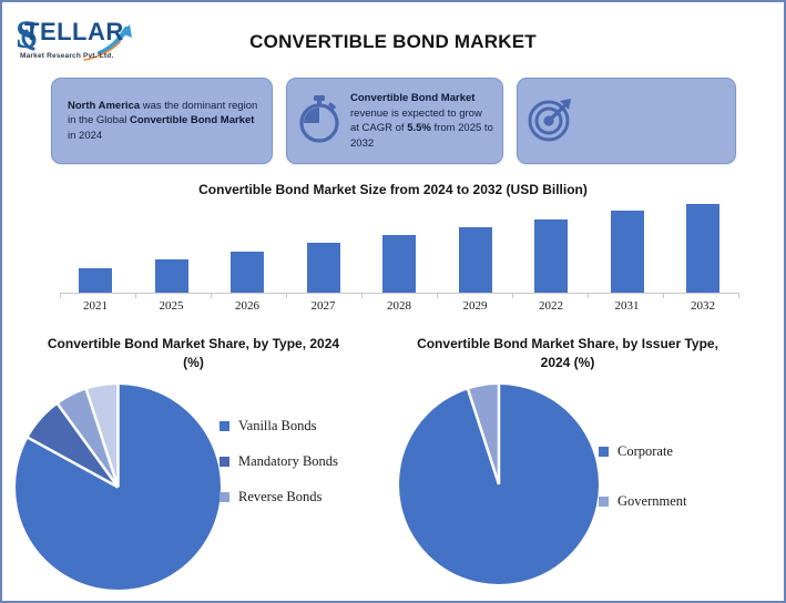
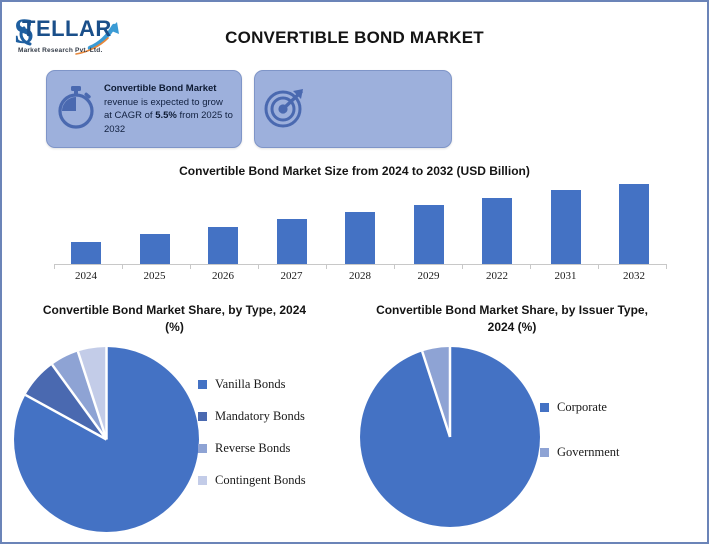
  S
  TELLAR
  CONVERTIBLE BOND MARKET
- North America was the dominant region in the Global Convertible Bond Market in 2024
  Convertible Bond Market revenue is expected to grow at CAGR of 5.5% from 2025 to 2032
  Convertible Bond Market Size from 2024 to 2032 (USD Billion)
- 2021
+ 2024
  2025
  2026
  2027
  2028
  2029
  2022
  2031
  2032
  Convertible Bond Market Share, by Type, 2024 (%)
  Vanilla Bonds
  Mandatory Bonds
  Reverse Bonds
+ Contingent Bonds
  Convertible Bond Market Share, by Issuer Type, 2024 (%)
  Corporate
  Government
